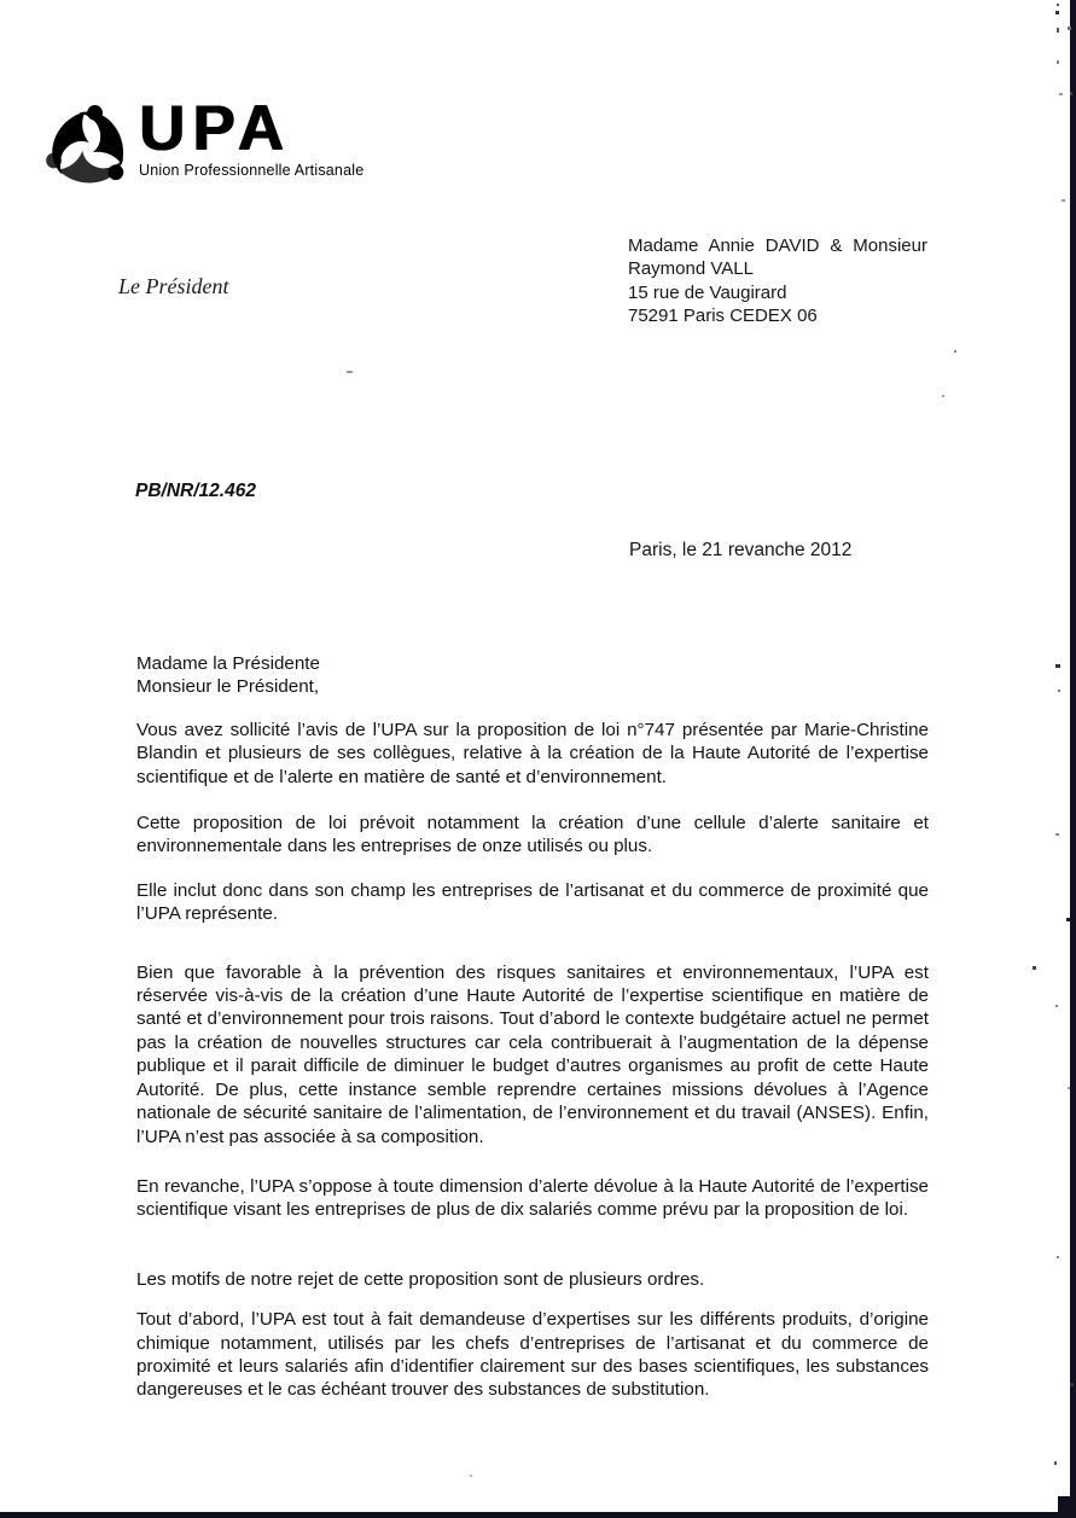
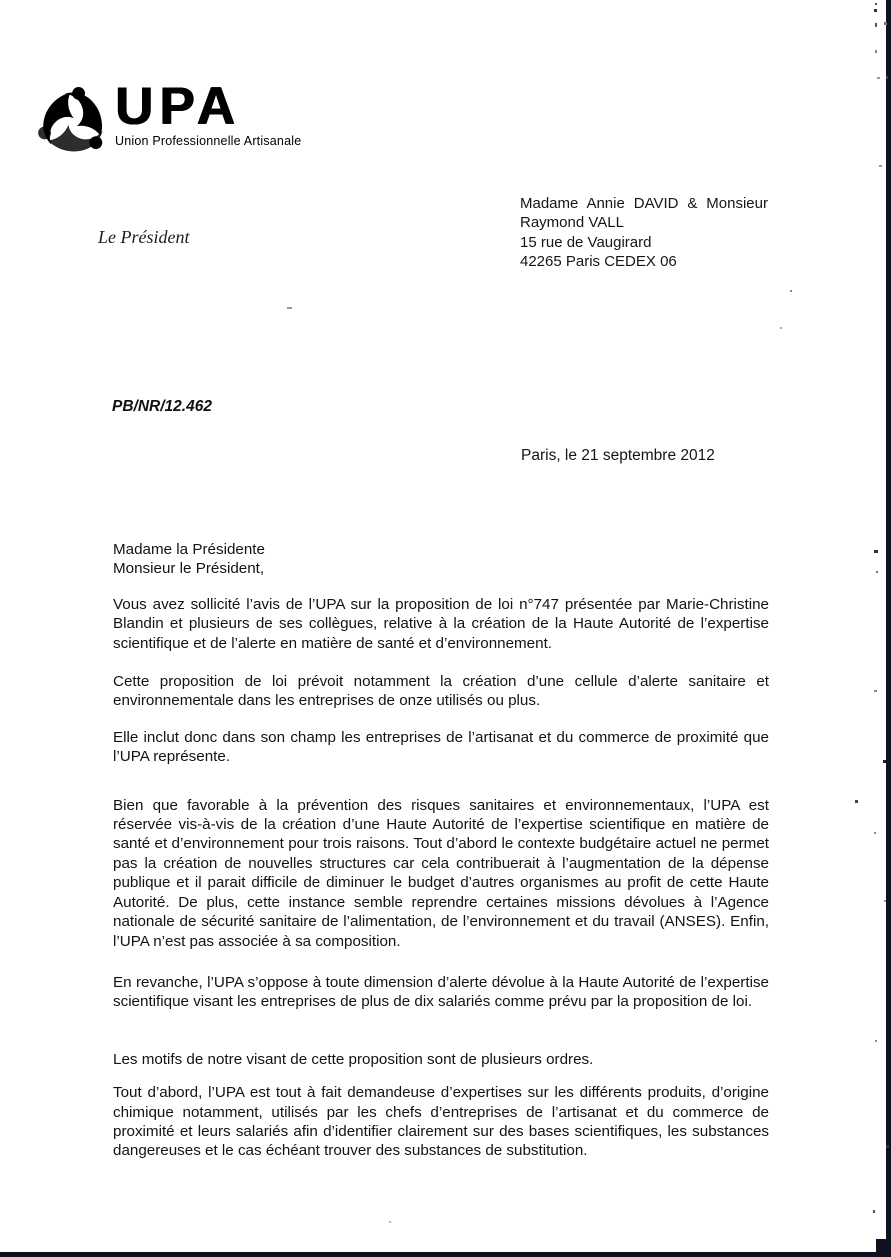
  UPA
  Union Professionnelle Artisanale
  Le Président
  Madame Annie DAVID & Monsieur Raymond VALL
  15 rue de Vaugirard
- 75291 Paris CEDEX 06
+ 42265 Paris CEDEX 06
  PB/NR/12.462
- Paris, le 21 revanche 2012
+ Paris, le 21 septembre 2012
  Madame la Présidente
  Monsieur le Président,
  Vous avez sollicité l’avis de l’UPA sur la proposition de loi n°747 présentée par Marie-Christine Blandin et plusieurs de ses collègues, relative à la création de la Haute Autorité de l’expertise scientifique et de l’alerte en matière de santé et d’environnement.
  Cette proposition de loi prévoit notamment la création d’une cellule d’alerte sanitaire et environnementale dans les entreprises de onze utilisés ou plus.
  Elle inclut donc dans son champ les entreprises de l’artisanat et du commerce de proximité que l’UPA représente.
  Bien que favorable à la prévention des risques sanitaires et environnementaux, l’UPA est réservée vis-à-vis de la création d’une Haute Autorité de l’expertise scientifique en matière de santé et d’environnement pour trois raisons. Tout d’abord le contexte budgétaire actuel ne permet pas la création de nouvelles structures car cela contribuerait à l’augmentation de la dépense publique et il parait difficile de diminuer le budget d’autres organismes au profit de cette Haute Autorité. De plus, cette instance semble reprendre certaines missions dévolues à l’Agence nationale de sécurité sanitaire de l’alimentation, de l’environnement et du travail (ANSES). Enfin, l’UPA n’est pas associée à sa composition.
  En revanche, l’UPA s’oppose à toute dimension d’alerte dévolue à la Haute Autorité de l’expertise scientifique visant les entreprises de plus de dix salariés comme prévu par la proposition de loi.
- Les motifs de notre rejet de cette proposition sont de plusieurs ordres.
+ Les motifs de notre visant de cette proposition sont de plusieurs ordres.
  Tout d’abord, l’UPA est tout à fait demandeuse d’expertises sur les différents produits, d’origine chimique notamment, utilisés par les chefs d’entreprises de l’artisanat et du commerce de proximité et leurs salariés afin d’identifier clairement sur des bases scientifiques, les substances dangereuses et le cas échéant trouver des substances de substitution.
